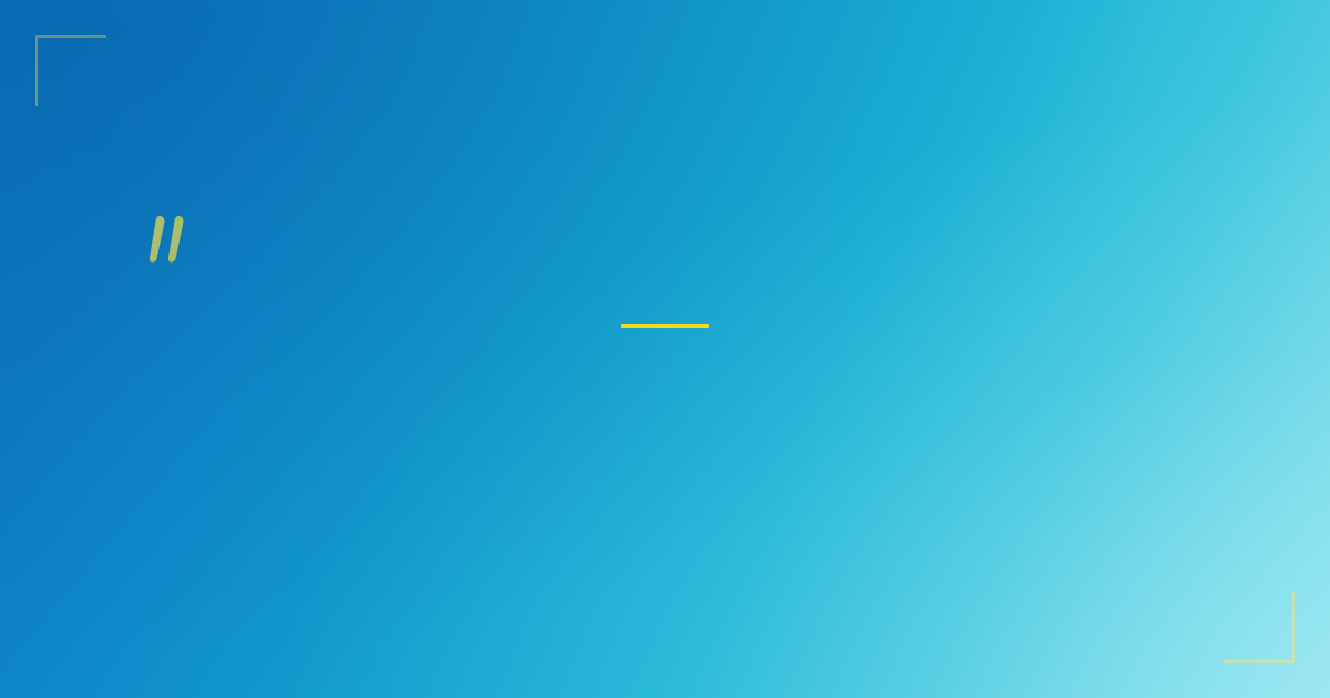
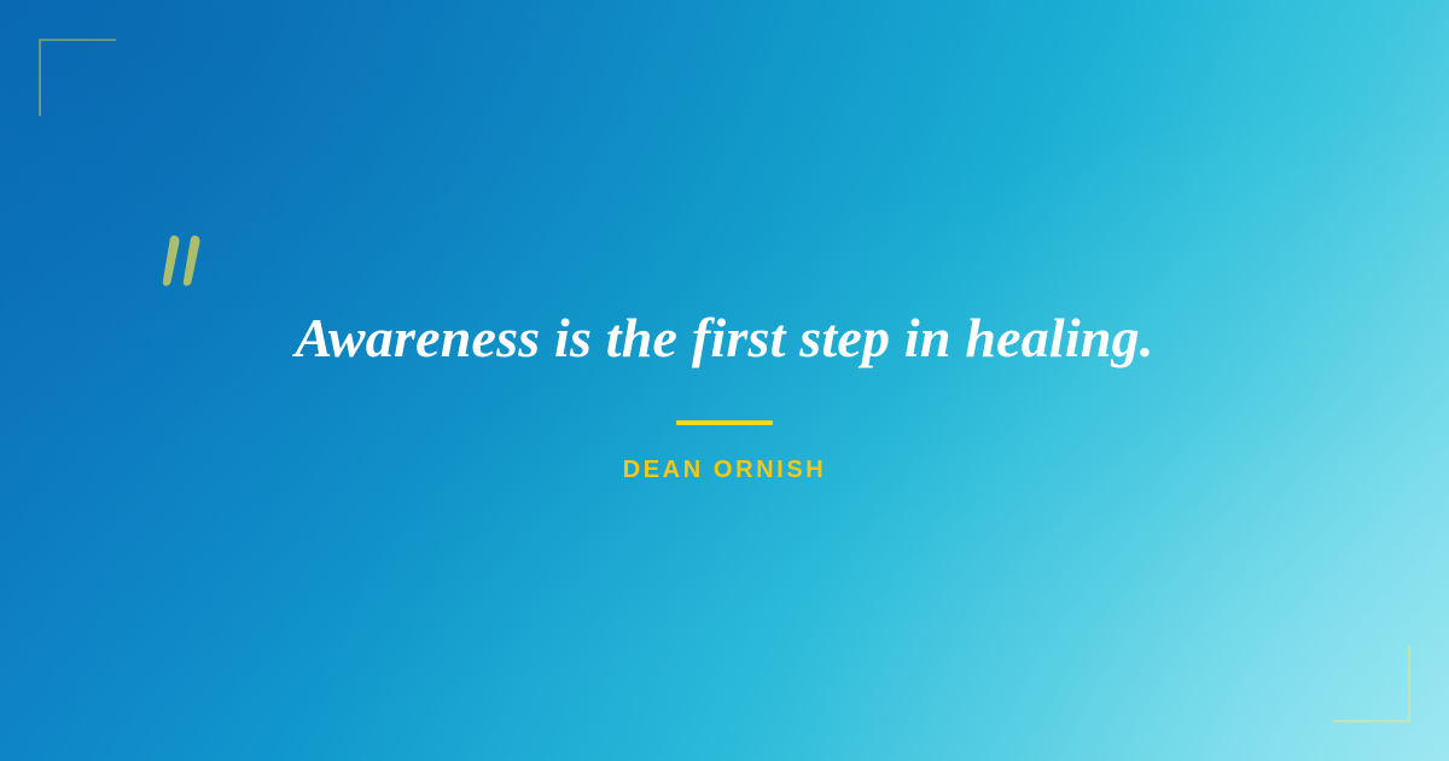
+ Awareness is the first step in healing.
+ DEAN ORNISH
